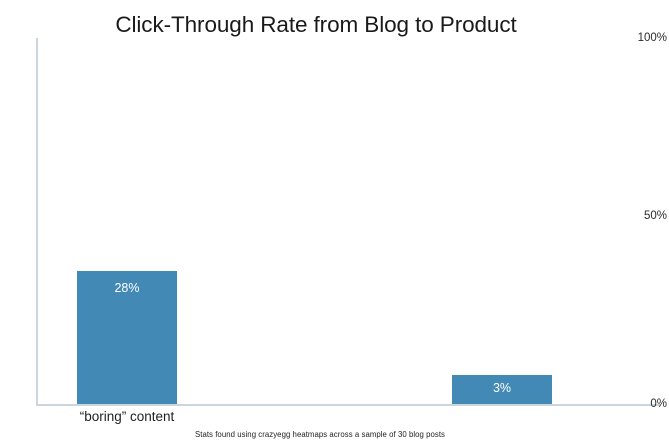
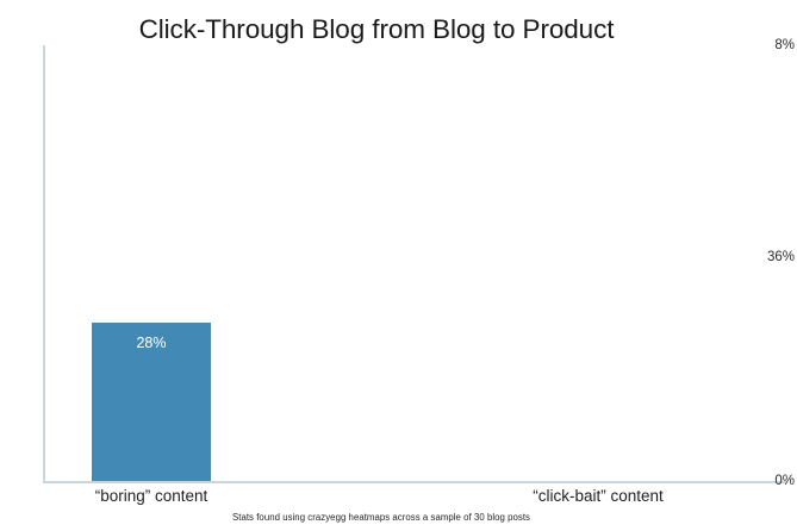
- Click-Through Rate from Blog to Product
+ Click-Through Blog from Blog to Product
- 100%
+ 8%
- 50%
+ 36%
  0%
  28%
- 3%
  “boring” content
+ “click-bait” content
  Stats found using crazyegg heatmaps across a sample of 30 blog posts
